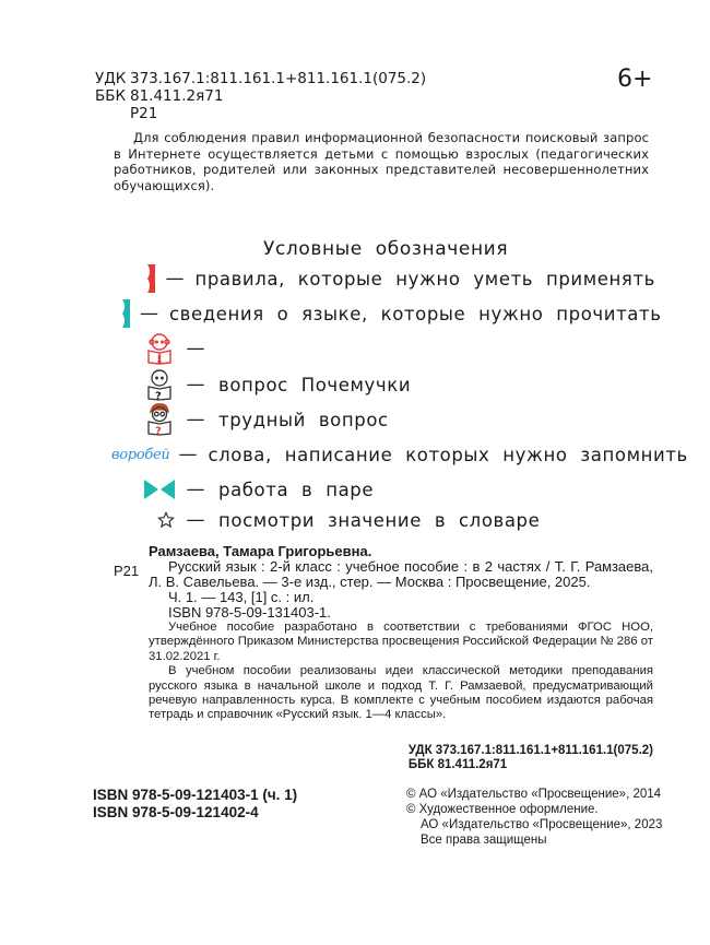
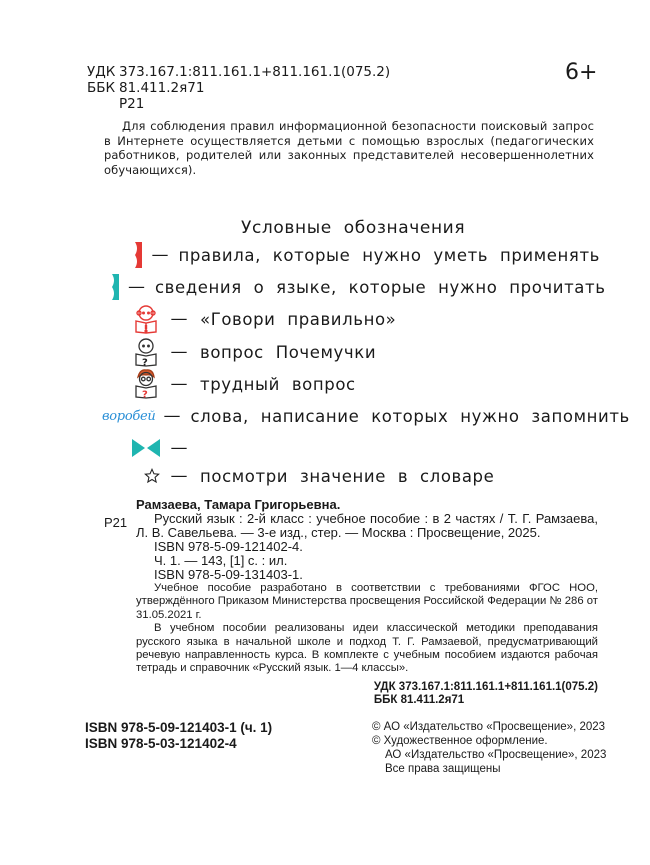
  УДК
  373.167.1:811.161.1+811.161.1(075.2)
  ББК
  81.411.2я71
  Р21
  6+
  Для соблюдения правил информационной безопасности поисковый запрос в Интернете осуществляется детьми с помощью взрослых (педагогических работников, родителей или законных представителей несовершеннолетних обучающихся).
  Условные обозначения
  —
  правила, которые нужно уметь применять
  —
  сведения о языке, которые нужно прочитать
  —
+ «Говори правильно»
  ?
  —
  вопрос Почемучки
  ?
  —
  трудный вопрос
  воробей
  —
  слова, написание которых нужно запомнить
  —
- работа в паре
  —
  посмотри значение в словаре
  Р21
  Рамзаева, Тамара Григорьевна.
  Русский язык : 2-й класс : учебное пособие : в 2 частях / Т. Г. Рамзаева, Л. В. Савельева. — 3-е изд., стер. — Москва : Просвещение, 2025.
+ ISBN 978-5-09-121402-4.
  Ч. 1. — 143, [1] с. : ил.
  ISBN 978-5-09-131403-1.
- Учебное пособие разработано в соответствии с требованиями ФГОС НОО, утверждённого Приказом Министерства просвещения Российской Федерации № 286 от 31.02.2021 г.
+ Учебное пособие разработано в соответствии с требованиями ФГОС НОО, утверждённого Приказом Министерства просвещения Российской Федерации № 286 от 31.05.2021 г.
  В учебном пособии реализованы идеи классической методики преподавания русского языка в начальной школе и подход Т. Г. Рамзаевой, предусматривающий речевую направленность курса. В комплекте с учебным пособием издаются рабочая тетрадь и справочник «Русский язык. 1—4 классы».
  УДК 373.167.1:811.161.1+811.161.1(075.2)
  ББК 81.411.2я71
  ISBN 978-5-09-121403-1 (ч. 1)
- ISBN 978-5-09-121402-4
+ ISBN 978-5-03-121402-4
- © АО «Издательство «Просвещение», 2014
+ © АО «Издательство «Просвещение», 2023
  © Художественное оформление.
  АО «Издательство «Просвещение», 2023
  Все права защищены
